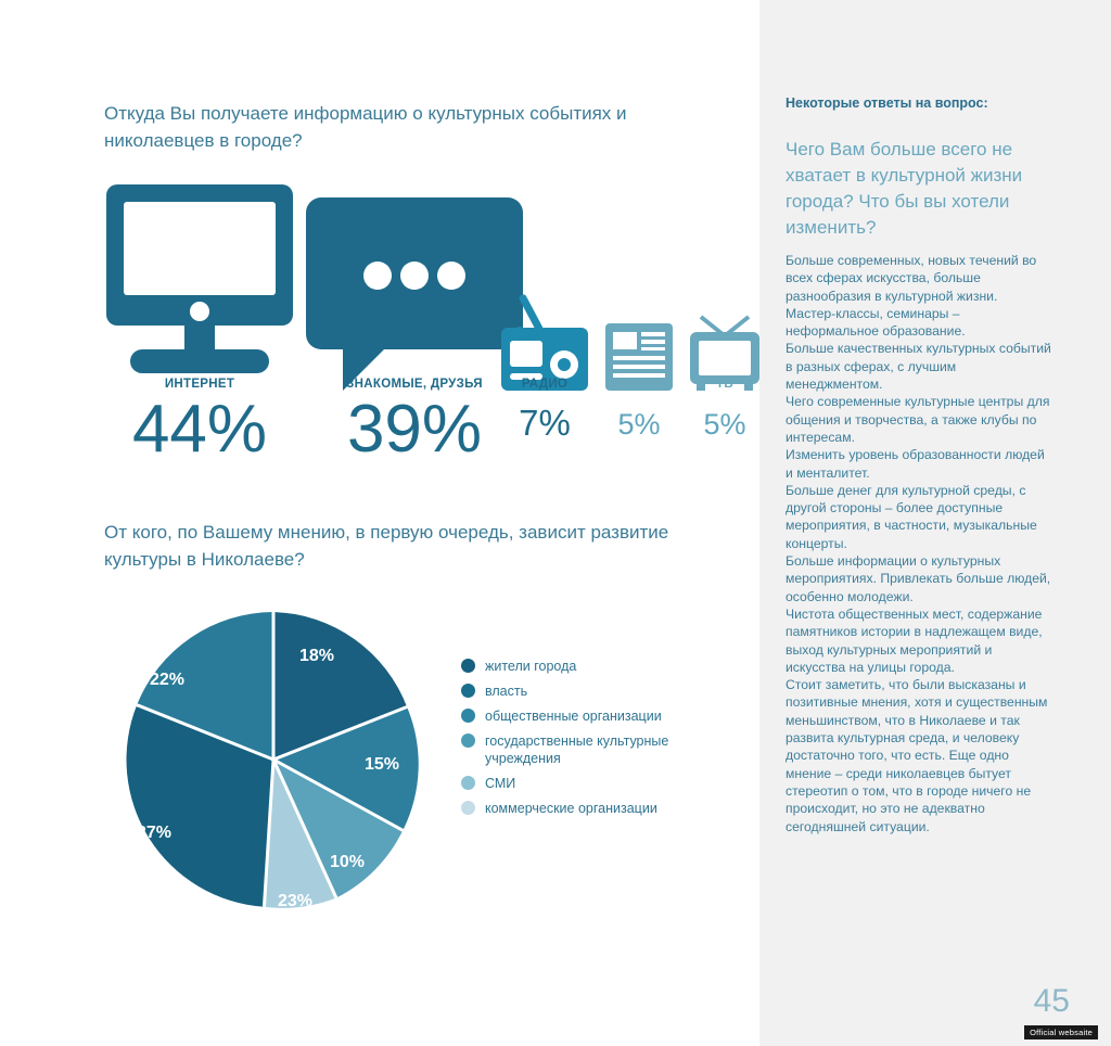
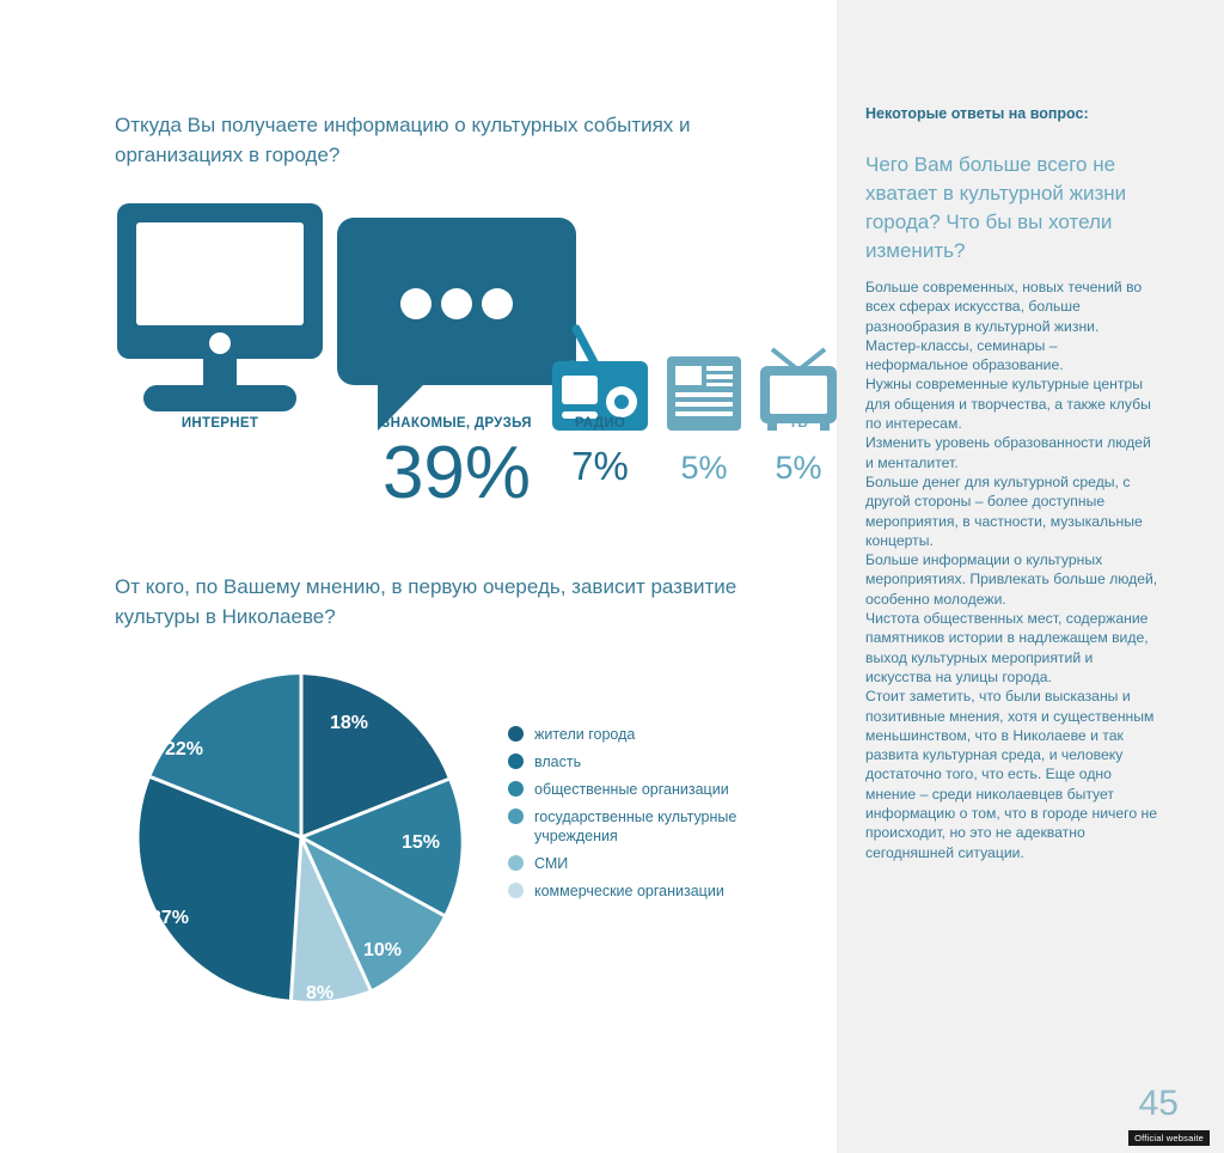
- Откуда Вы получаете информацию о культурных событиях и николаевцев в городе?
+ Откуда Вы получаете информацию о культурных событиях и организациях в городе?
  ИНТЕРНЕТ
  ЗНАКОМЫЕ, ДРУЗЬЯ
  РАДИО
  ПРЕССА
  ТВ
- 44%
  39%
  7%
  5%
  5%
  От кого, по Вашему мнению, в первую очередь, зависит развитие культуры в Николаеве?
  18%
  15%
  10%
- 23%
+ 8%
  27%
  22%
  жители города
  власть
  общественные организации
  государственные культурные учреждения
  СМИ
  коммерческие организации
  Некоторые ответы на вопрос:
  Чего Вам больше всего не хватает в культурной жизни города? Что бы вы хотели изменить?
  Больше современных, новых течений во всех сферах искусства, больше разнообразия в культурной жизни.
  Мастер-классы, семинары – неформальное образование.
- Больше качественных культурных событий в разных сферах, с лучшим менеджментом.
- Чего современные культурные центры для общения и творчества, а также клубы по интересам.
+ Нужны современные культурные центры для общения и творчества, а также клубы по интересам.
  Изменить уровень образованности людей и менталитет.
  Больше денег для культурной среды, с другой стороны – более доступные мероприятия, в частности, музыкальные концерты.
  Больше информации о культурных мероприятиях. Привлекать больше людей, особенно молодежи.
  Чистота общественных мест, содержание памятников истории в надлежащем виде, выход культурных мероприятий и искусства на улицы города.
- Стоит заметить, что были высказаны и позитивные мнения, хотя и существенным меньшинством, что в Николаеве и так развита культурная среда, и человеку достаточно того, что есть. Еще одно мнение – среди николаевцев бытует стереотип о том, что в городе ничего не происходит, но это не адекватно сегодняшней ситуации.
+ Стоит заметить, что были высказаны и позитивные мнения, хотя и существенным меньшинством, что в Николаеве и так развита культурная среда, и человеку достаточно того, что есть. Еще одно мнение – среди николаевцев бытует информацию о том, что в городе ничего не происходит, но это не адекватно сегодняшней ситуации.
  45
  Official websaite
